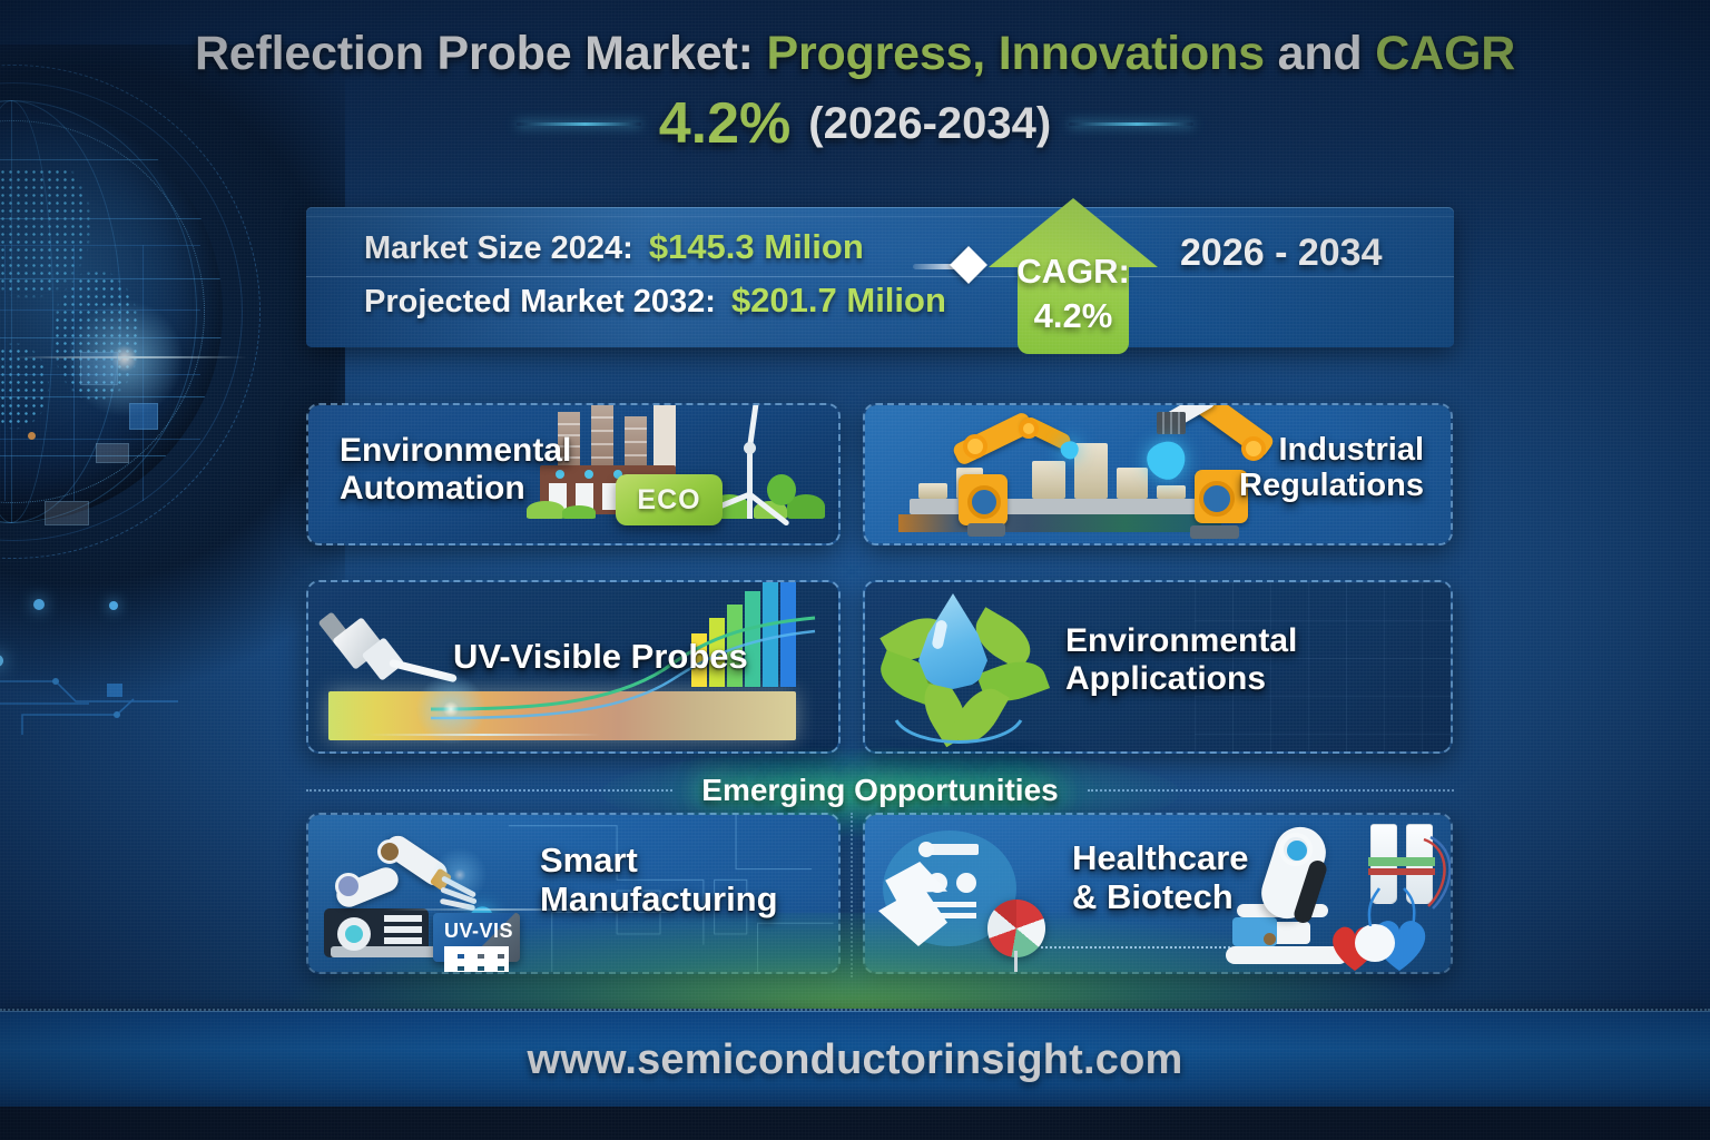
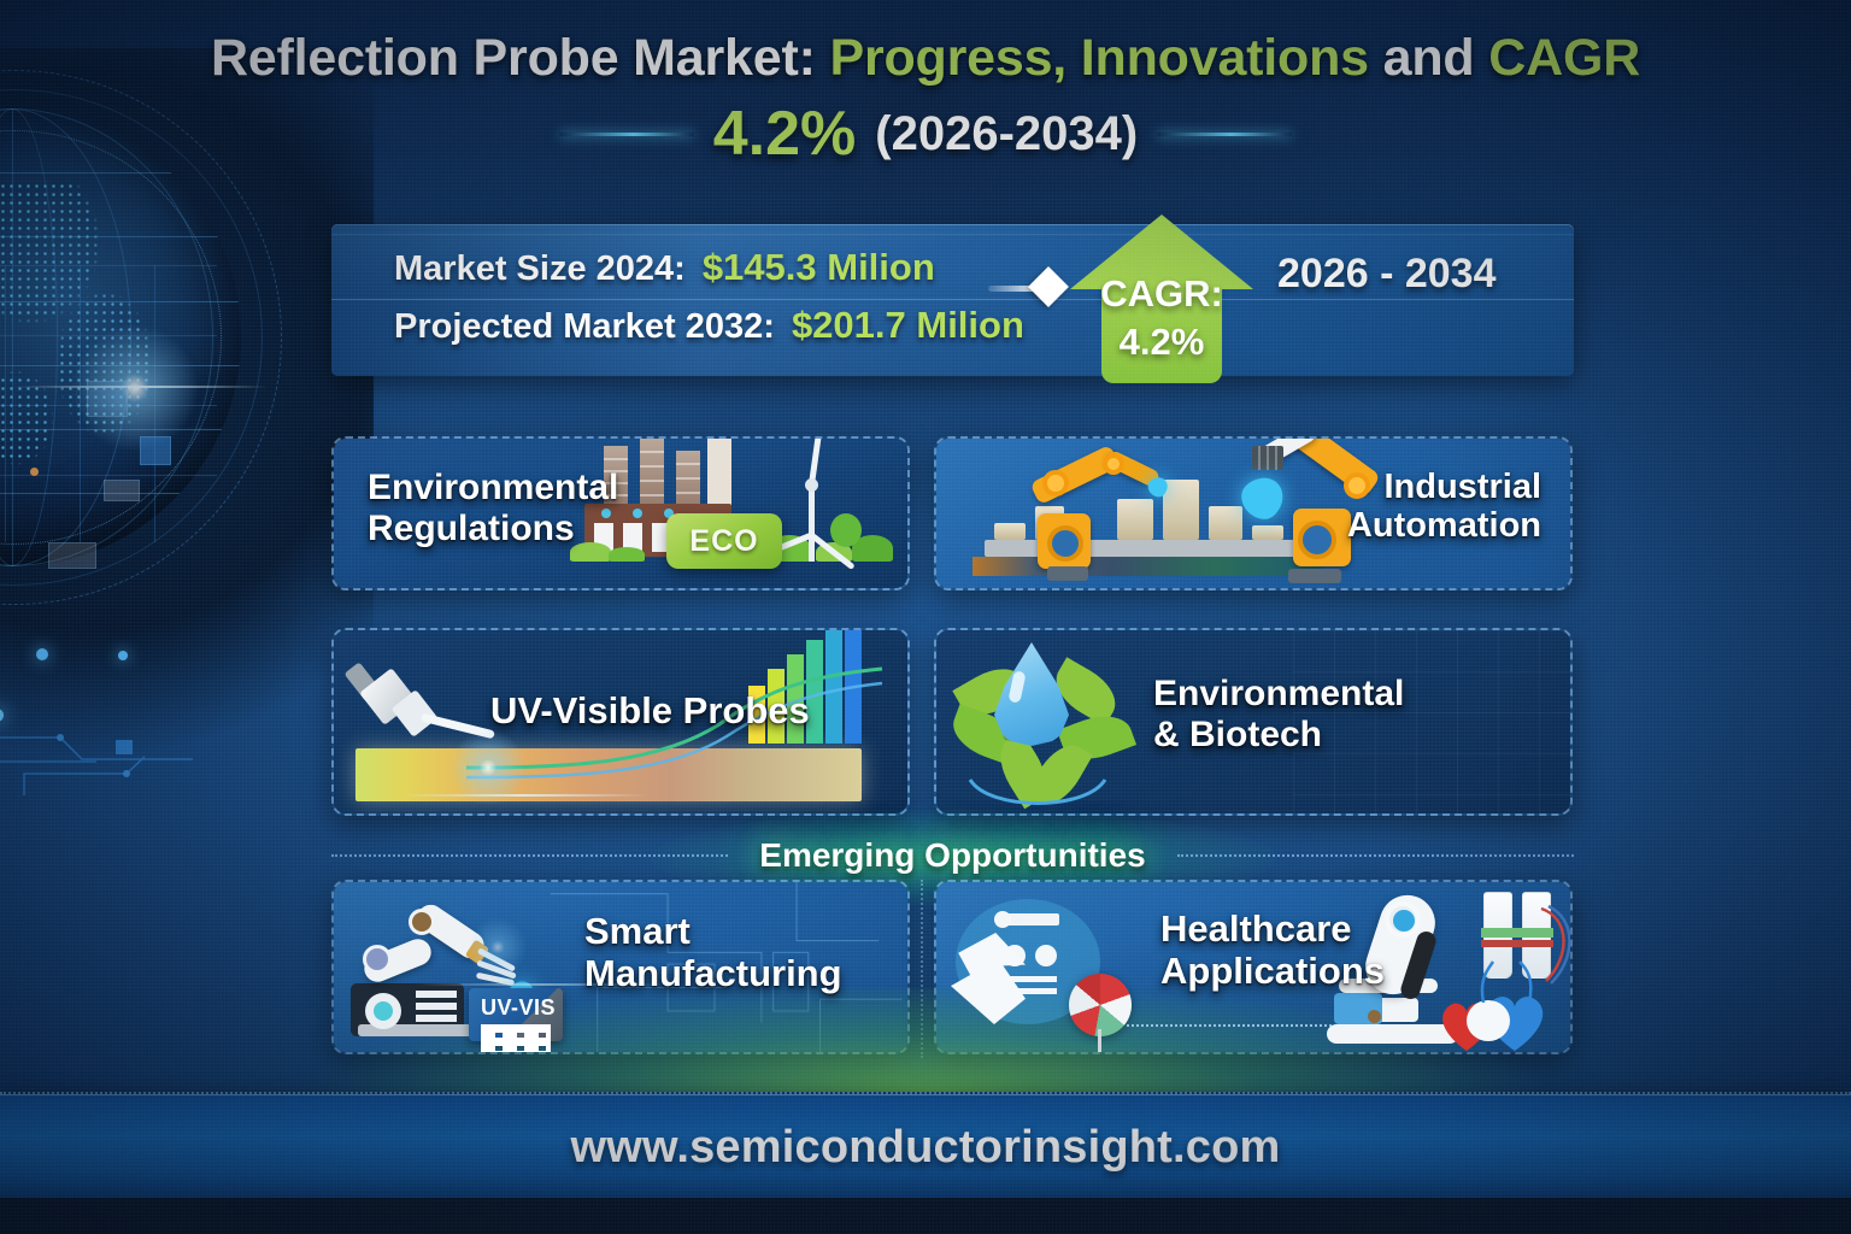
  ECO
  Environmental
- Automation
+ Regulations
  Industrial
- Regulations
+ Automation
  UV-Visible Probes
  Environmental
- Applications
+ & Biotech
  UV-VIS
  Smart
  Manufacturing
  Healthcare
- & Biotech
+ Applications
